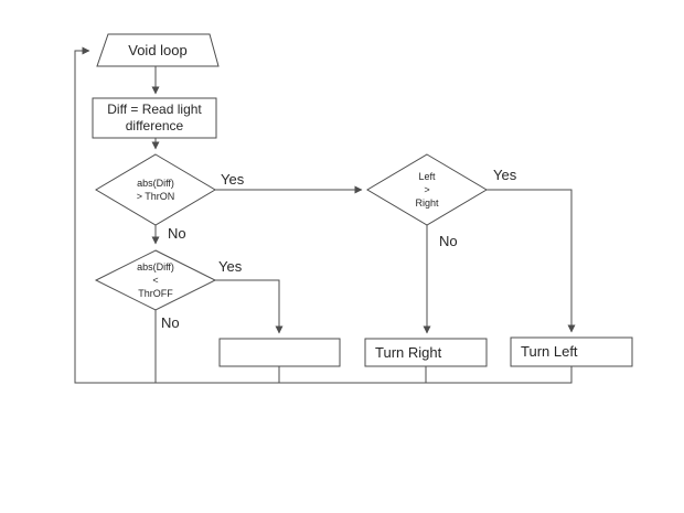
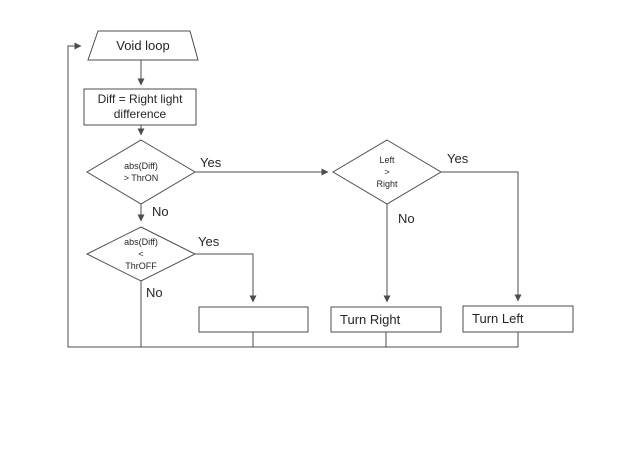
  Void loop
- Diff = Read light difference
+ Diff = Right light difference
  abs(Diff)
  > ThrON
  abs(Diff)
  <
  ThrOFF
  Left
  >
  Right
  Turn Right
  Turn Left
  Yes
  No
  Yes
  No
  Yes
  No
